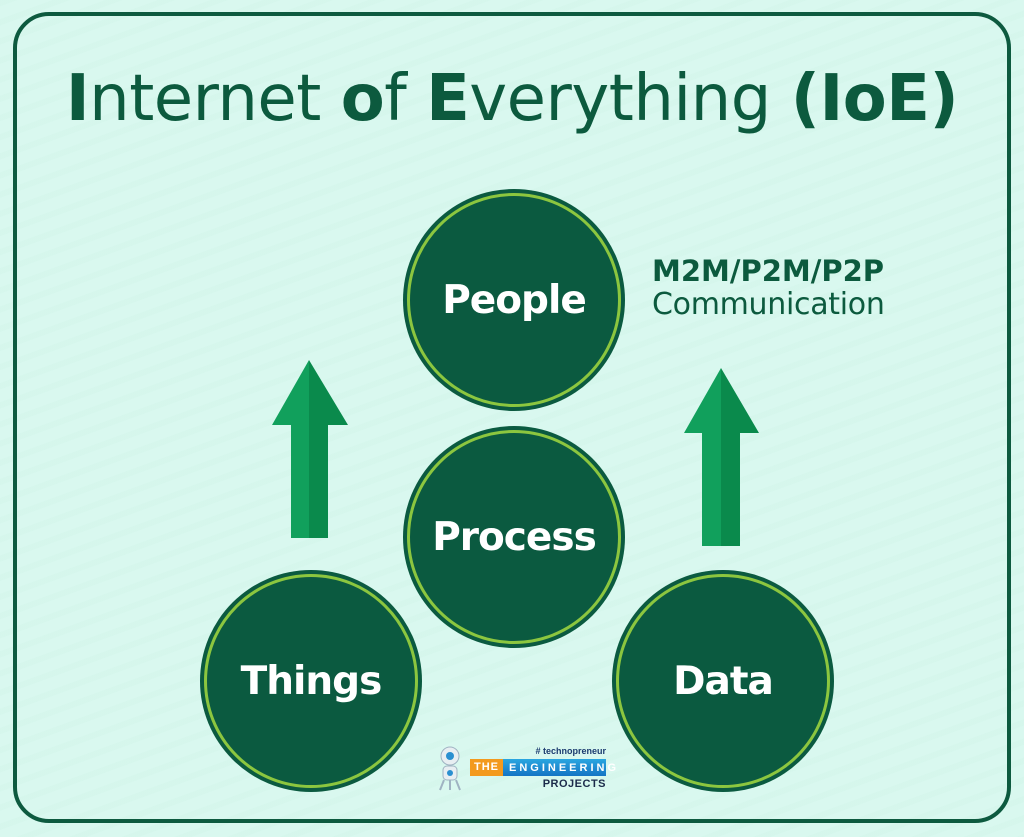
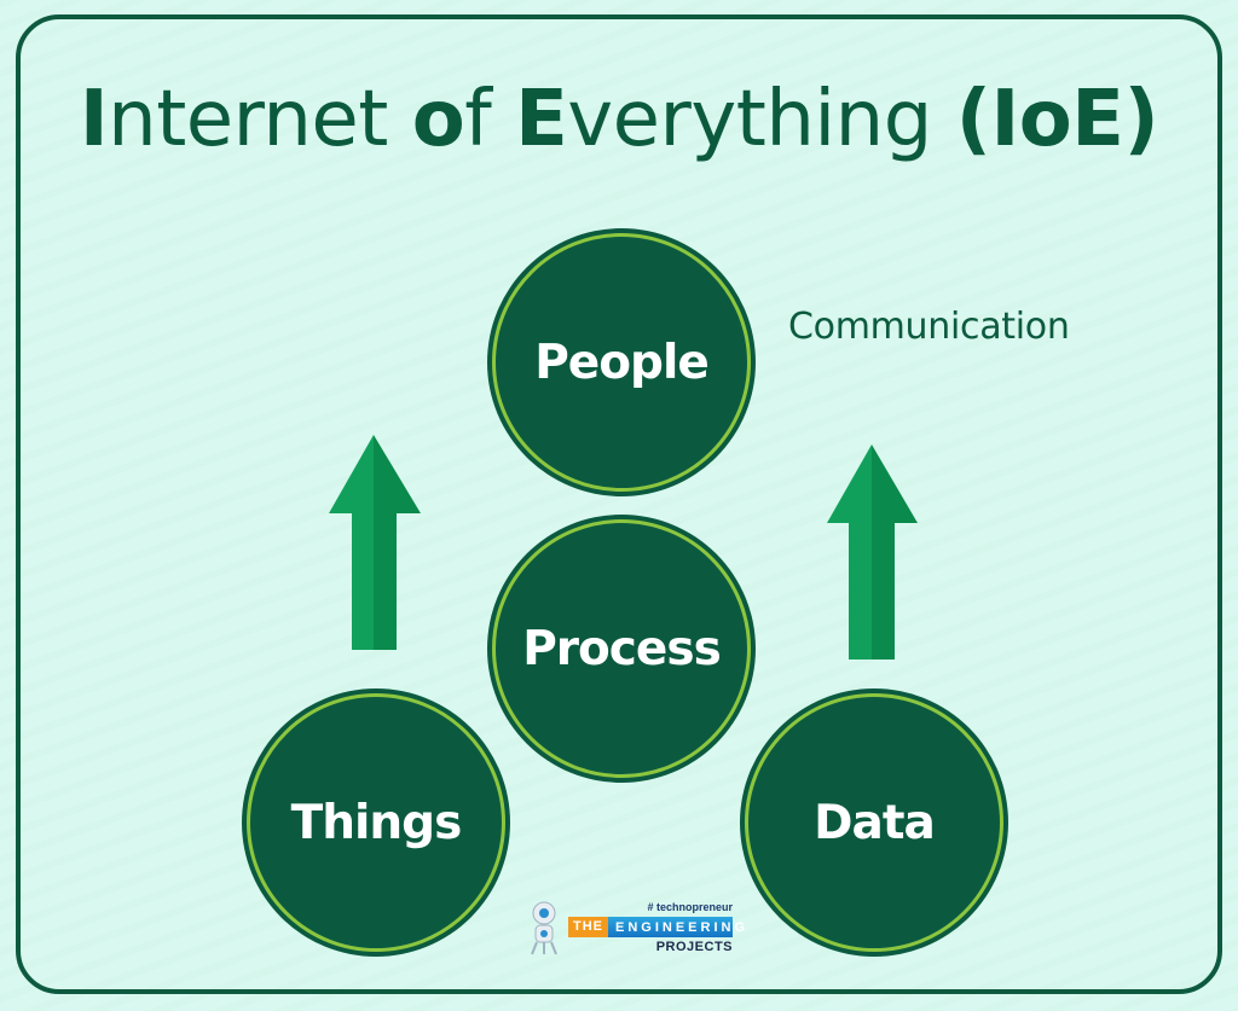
  Internet of Everything (IoE)
  People
  Process
  Things
  Data
- M2M/P2M/P2P
  Communication
  # technopreneur
  THE
  ENGINEERING
  PROJECTS
